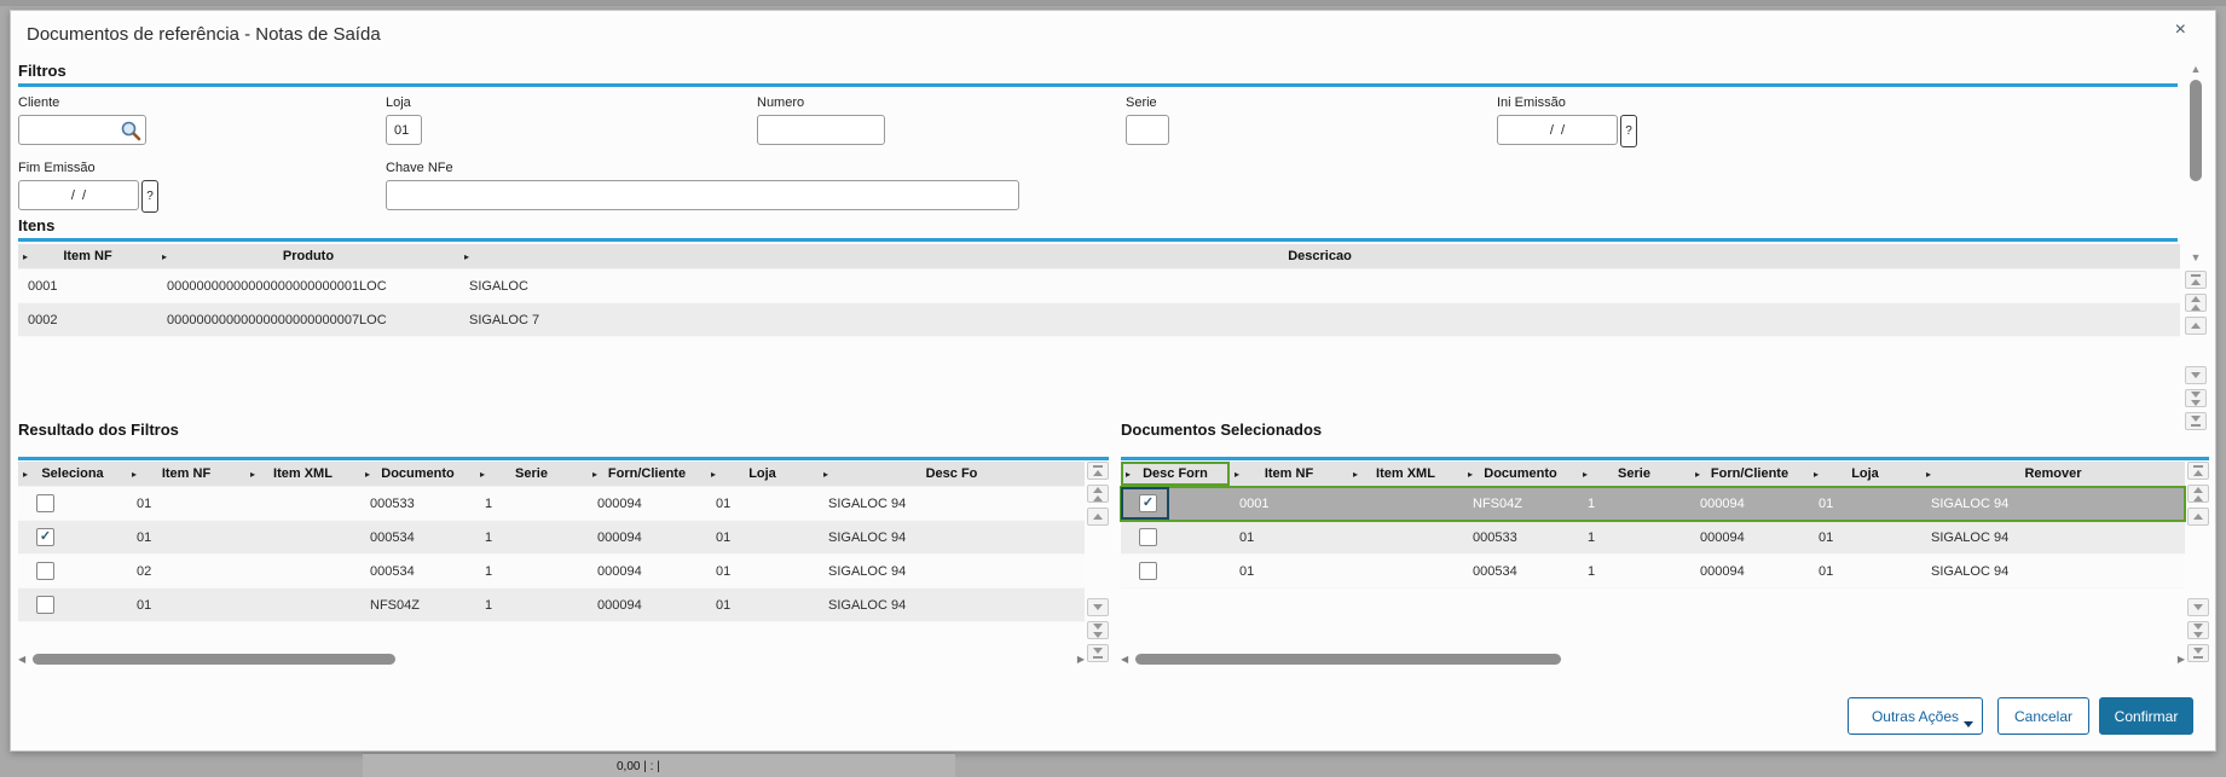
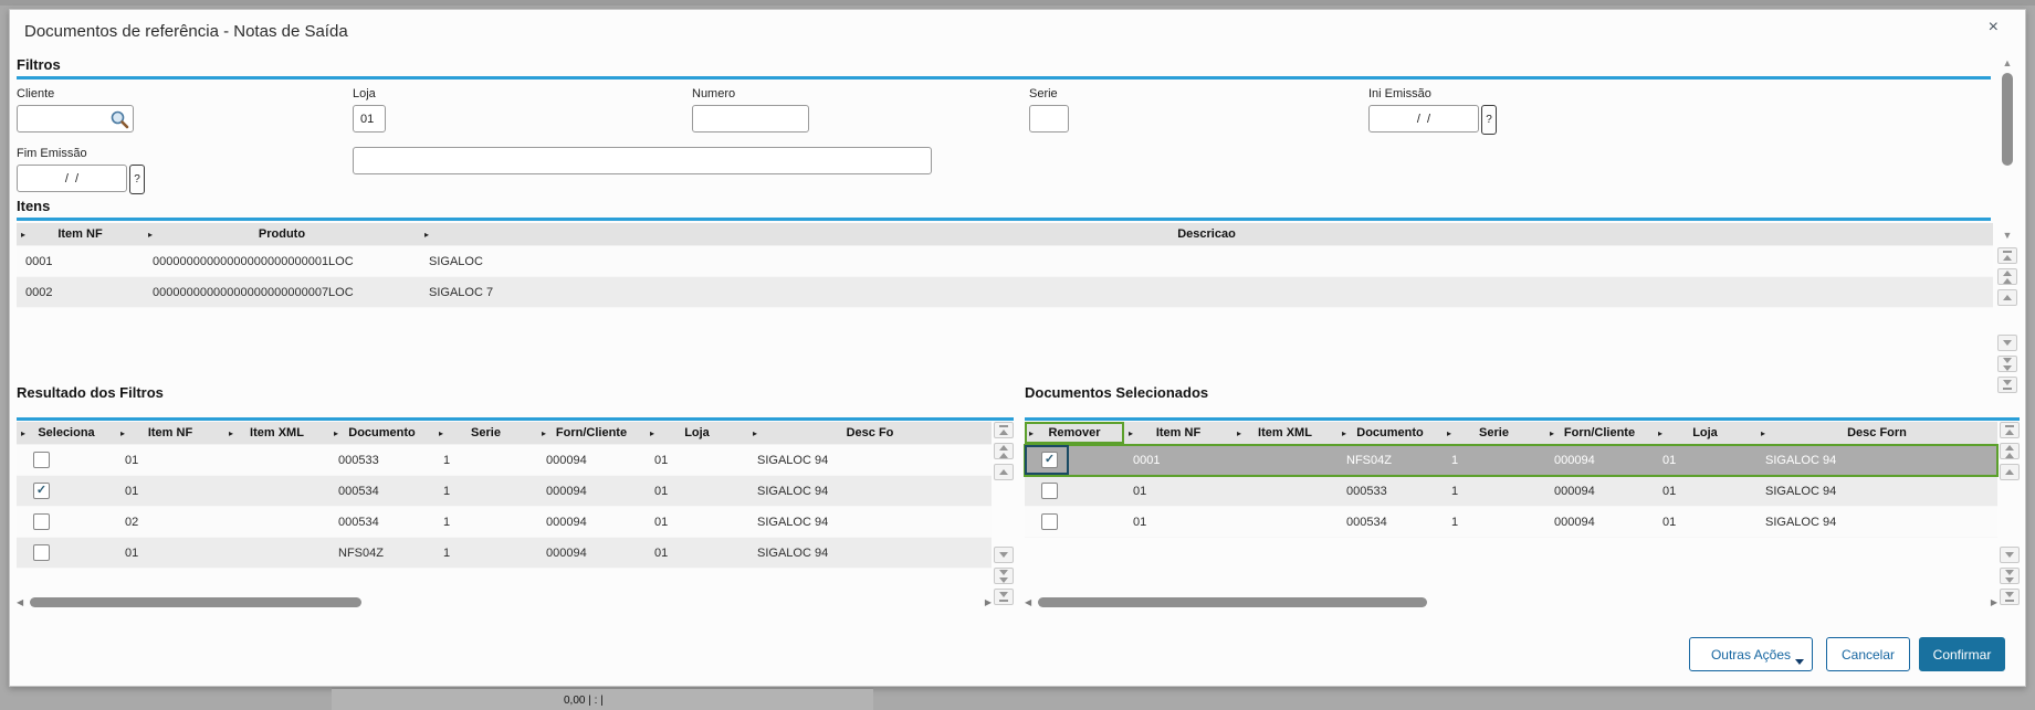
  Documentos de referência - Notas de Saída
  ×
  ▲
  ▼
  Filtros
  Cliente
  Loja
  01
  Numero
  Serie
  Ini Emissão
  / / ?
  Fim Emissão
  / / ?
- Chave NFe
  Itens
  ▸
  Item NF
  ▸
  Produto
  ▸
  Descricao
  0001
  00000000000000000000000001LOC
  SIGALOC
  0002
  00000000000000000000000007LOC
  SIGALOC 7
  Resultado dos Filtros
  ▸
  Seleciona
  ▸
  Item NF
  ▸
  Item XML
  ▸
  Documento
  ▸
  Serie
  ▸
  Forn/Cliente
  ▸
  Loja
  ▸
  Desc Fo
  01
  000533
  1
  000094
  01
  SIGALOC 94
  ✓
  01
  000534
  1
  000094
  01
  SIGALOC 94
  02
  000534
  1
  000094
  01
  SIGALOC 94
  01
  NFS04Z
  1
  000094
  01
  SIGALOC 94
  ◀
  ▶
  Documentos Selecionados
  ▸
- Desc Forn
+ Remover
  ▸
  Item NF
  ▸
  Item XML
  ▸
  Documento
  ▸
  Serie
  ▸
  Forn/Cliente
  ▸
  Loja
  ▸
- Remover
+ Desc Forn
  ✓
  0001
  NFS04Z
  1
  000094
  01
  SIGALOC 94
  01
  000533
  1
  000094
  01
  SIGALOC 94
  01
  000534
  1
  000094
  01
  SIGALOC 94
  ◀
  ▶
  Outras Ações
  Cancelar
  Confirmar
  0,00 | : |
